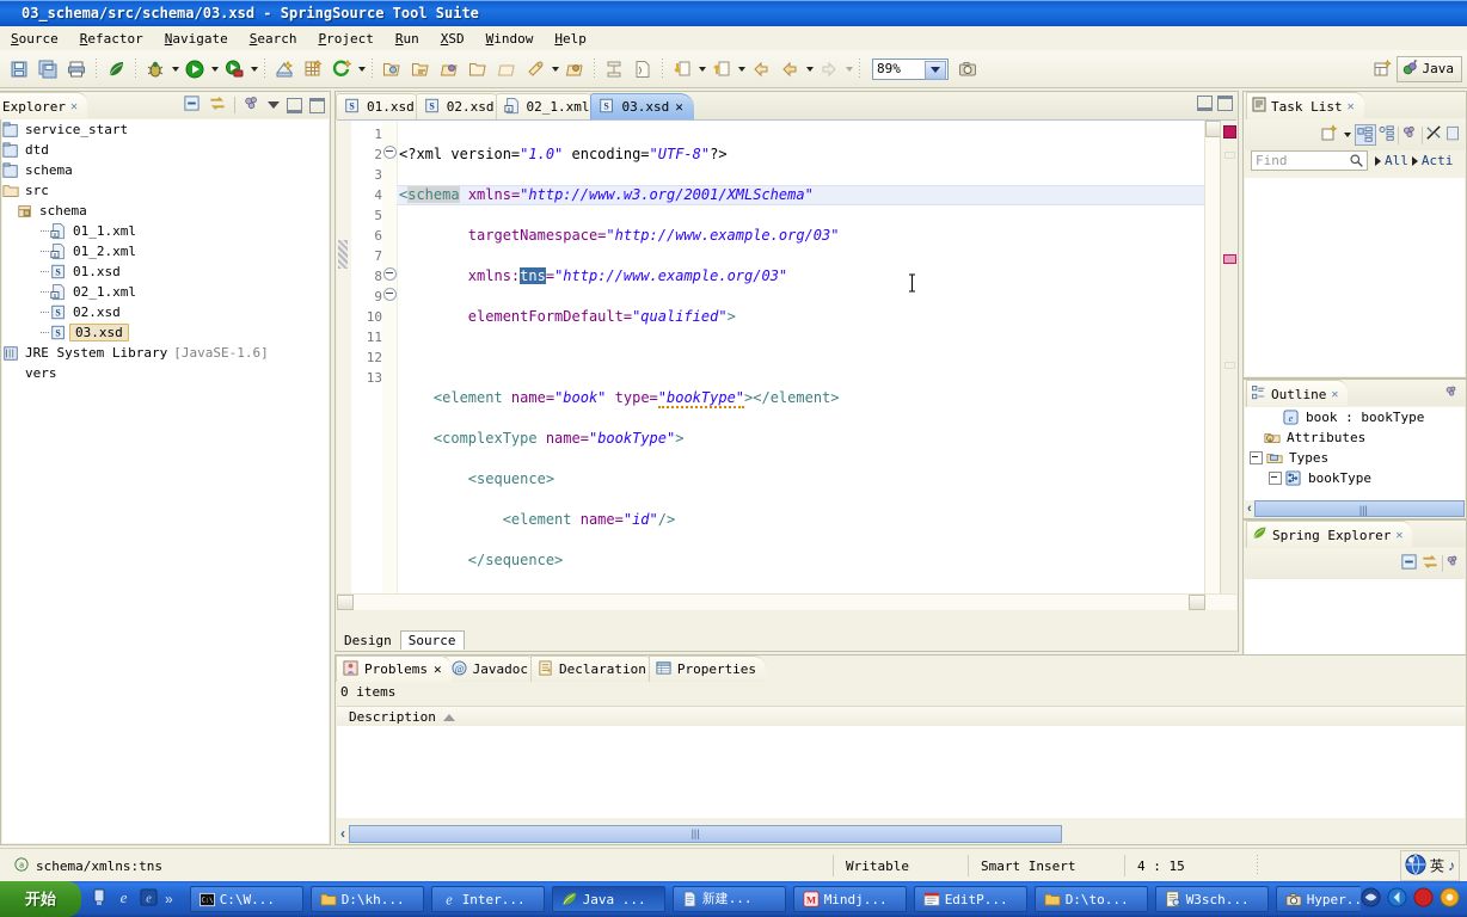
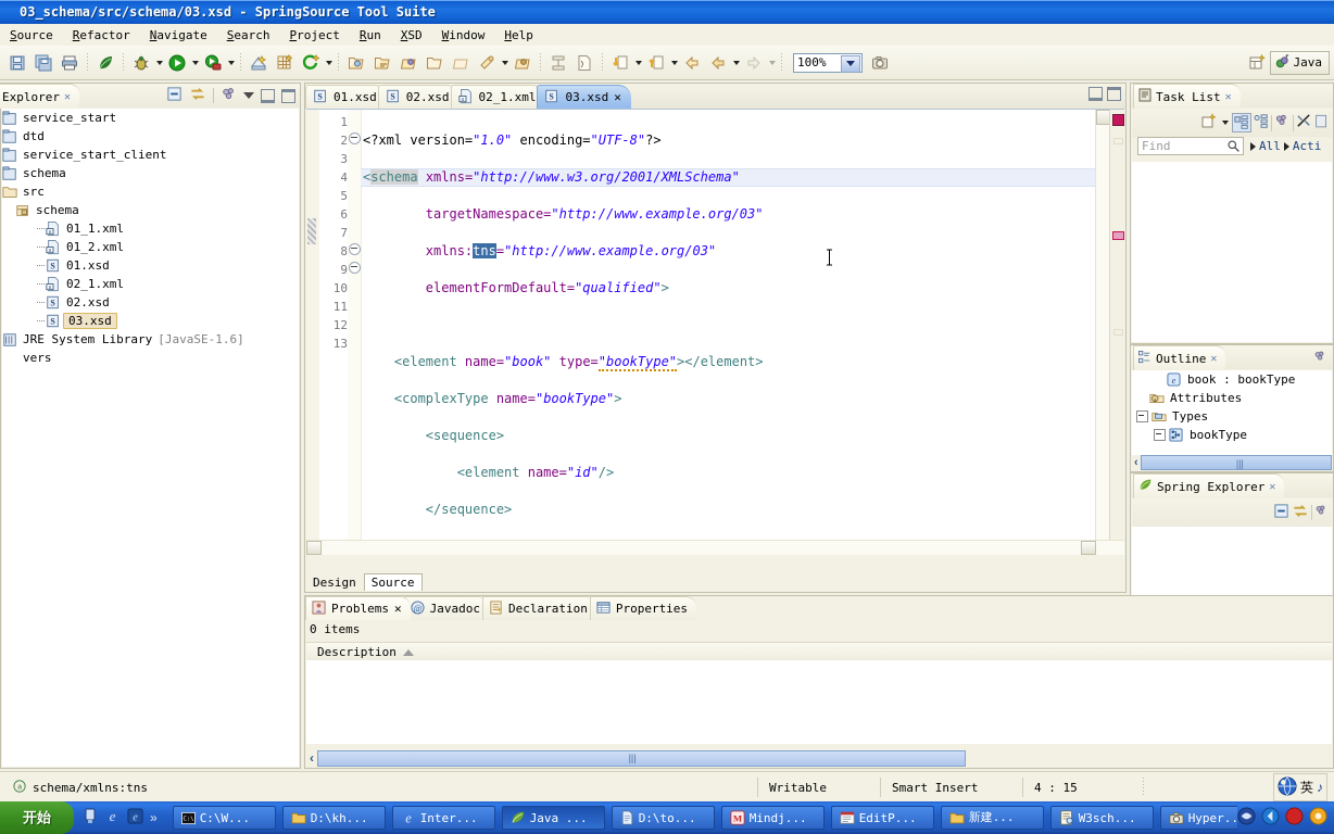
  03_schema/src/schema/03.xsd - SpringSource Tool Suite
  Source
  Refactor
  Navigate
  Search
  Project
  Run
  XSD
  Window
  Help
- 89%
+ 100%
  Java
  Explorer
  ✕
  service_start
  dtd
+ service_start_client
  schema
  src
  schema
  01_1.xml
  01_2.xml
  S
  01.xsd
  02_1.xml
  S
  02.xsd
  S
  03.xsd
  JRE System Library
  [JavaSE-1.6]
  vers
  S
  01.xsd
  S
  02.xsd
  02_1.xml
  S
  03.xsd
  ✕
  1
  2
  3
  4
  5
  6
  7
  8
  9
  10
  11
  12
  13
  <?xml version="1.0" encoding="UTF-8"?>
  <schema xmlns="http://www.w3.org/2001/XMLSchema"
  targetNamespace="http://www.example.org/03"
  xmlns:tns="http://www.example.org/03"
  elementFormDefault="qualified">
  <element name="book" type="bookType"></element>
  <complexType name="bookType">
  <sequence>
  <element name="id"/>
  </sequence>
  Design
  Source
  Task List
  ✕
  Find
  All
  Acti
  Outline
  ✕
  e
  book : bookType
  Attributes
  Types
  bookType
  ‹
  |||
  Spring Explorer
  ✕
  Problems
  ✕
  @
  Javadoc
  Declaration
  Properties
  0 items
  Description
  ‹
  |||
  a
  schema/xmlns:tns
  Writable
  Smart Insert
  4 : 15
  英
  ♪
  开始
  e
  e
  »
  C:\W...
  D:\kh...
  e
  Inter...
  Java ...
- 新建...
+ D:\to...
  M
  Mindj...
  EditP...
- D:\to...
+ 新建...
  W3sch...
  Hyper..
